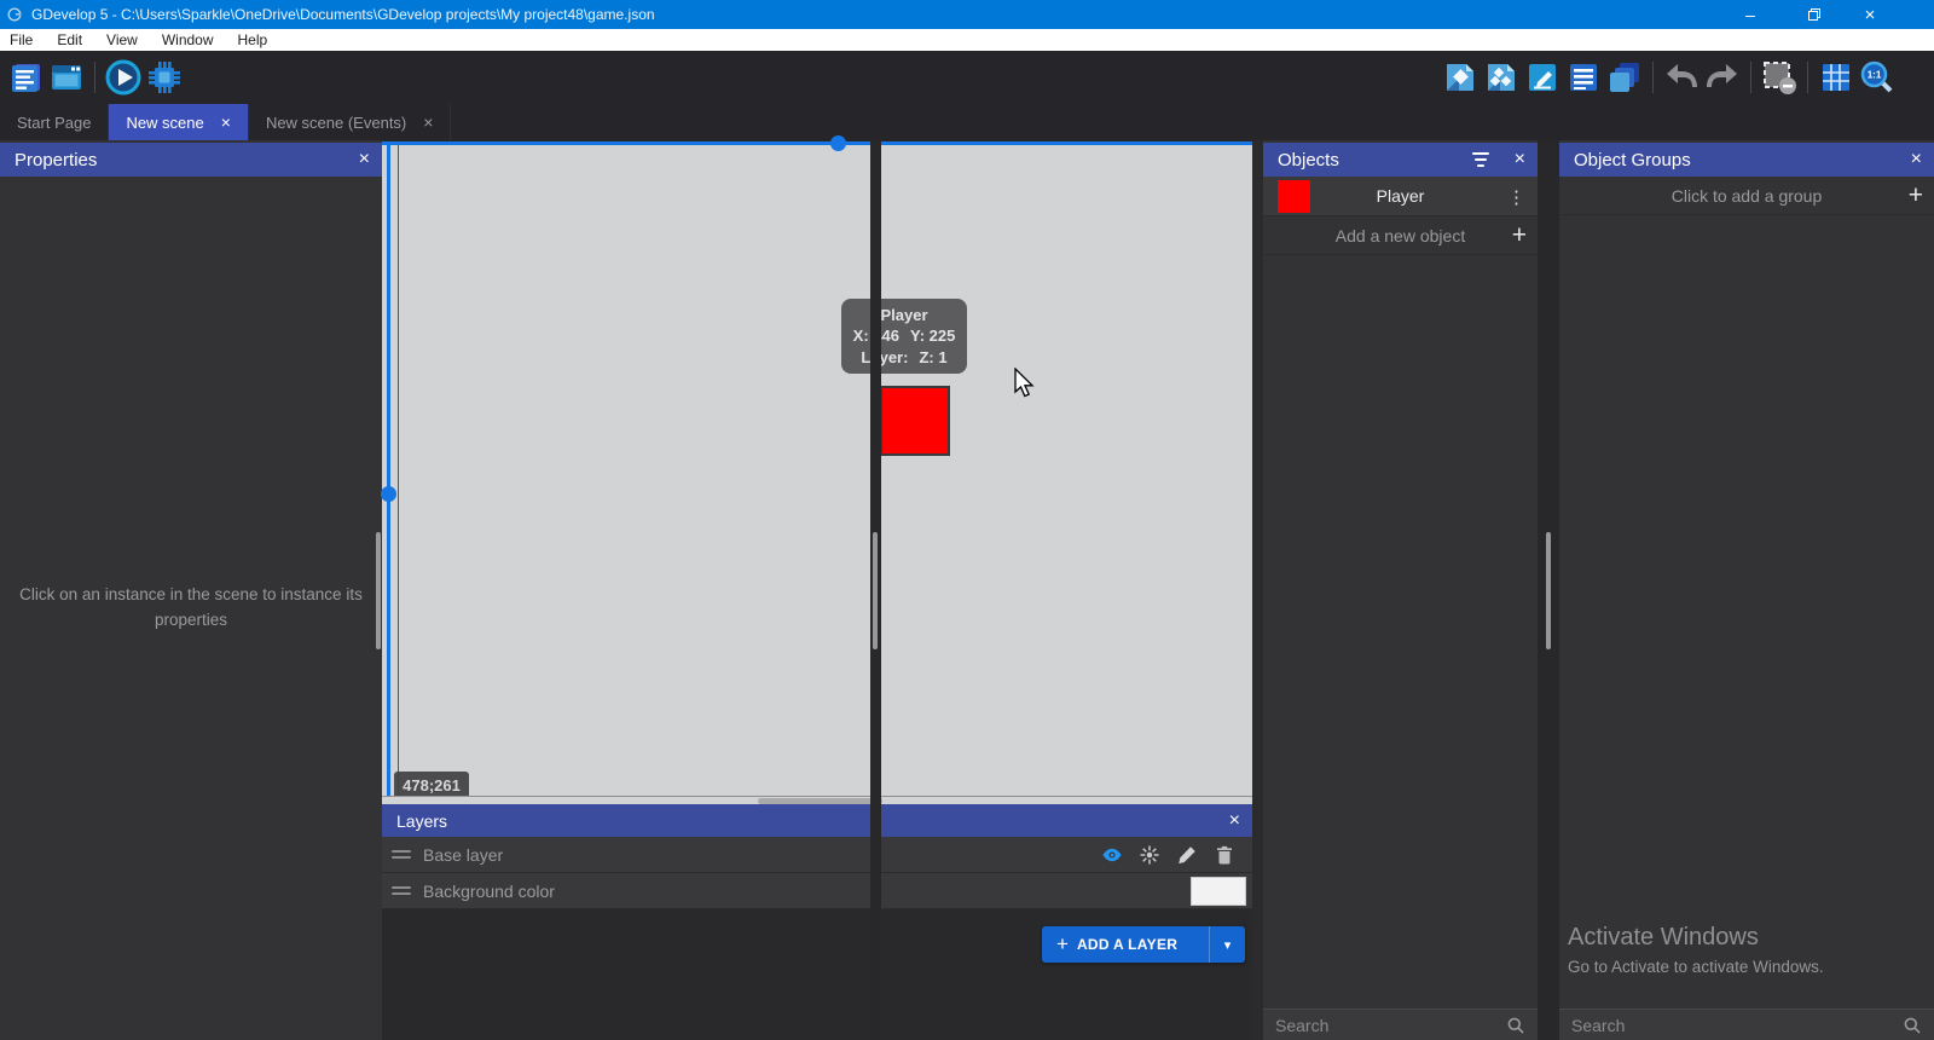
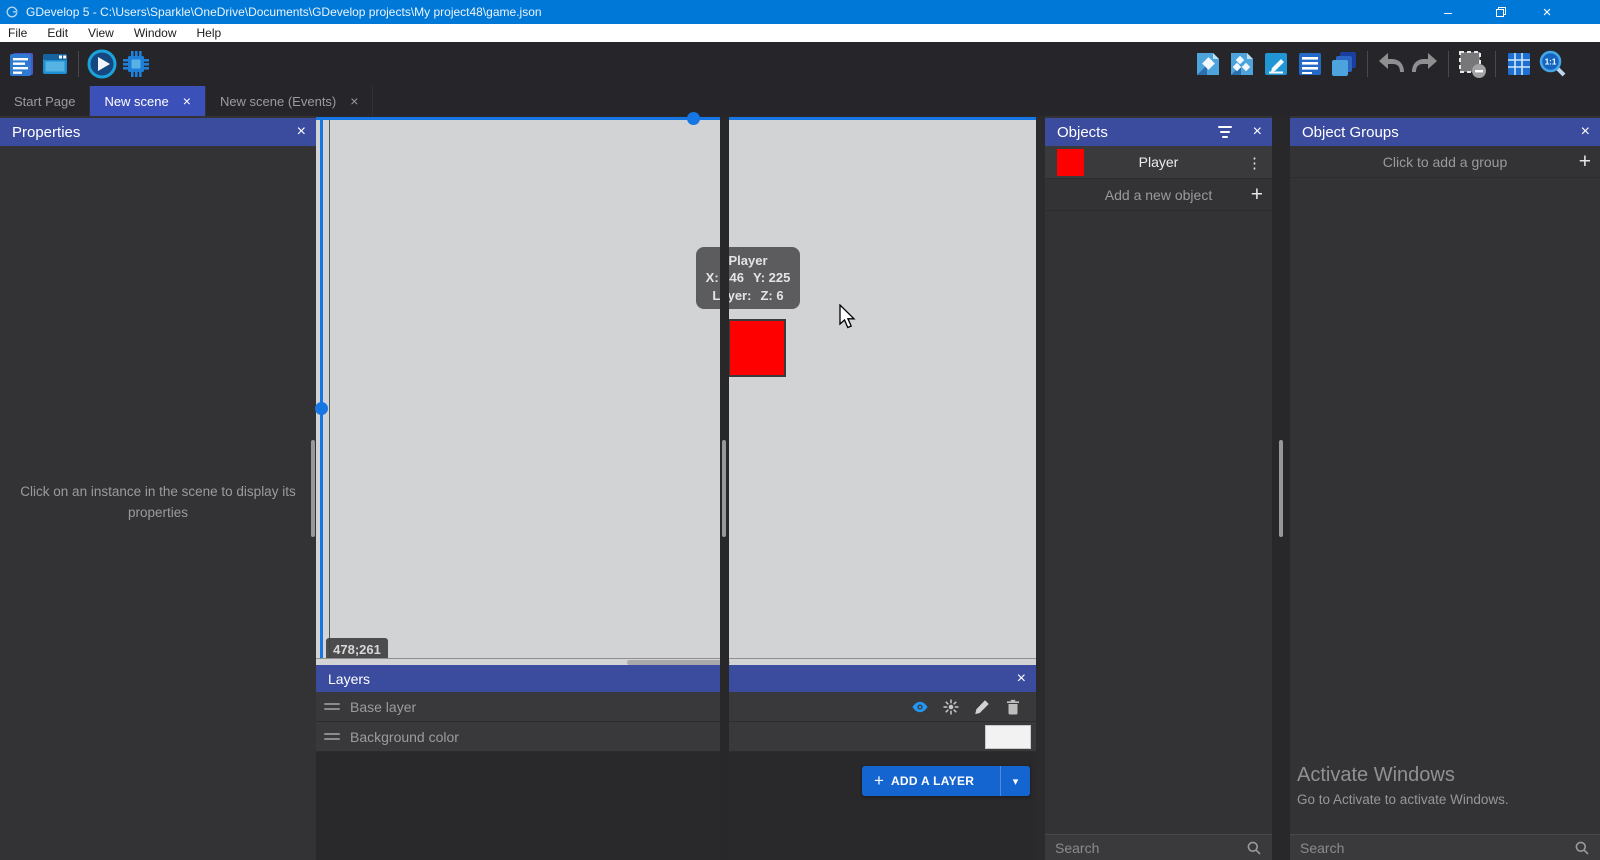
  GDevelop 5 - C:\Users\Sparkle\OneDrive\Documents\GDevelop projects\My project48\game.json
  –
  ×
  File
  Edit
  View
  Window
  Help
  1:1
  Start Page
  New scene
  ×
  New scene (Events)
  ×
  Properties
  ×
- Click on an instance in the scene to instance its properties
+ Click on an instance in the scene to display its properties
  Player
  X:46
  Y: 225
  Lyer:
- Z: 1
+ Z: 6
  478;261
  Layers
  ×
  Base layer
  Background color
  +
  ADD A LAYER
  ▾
  Objects
  ×
  Player
  ⋮
  Add a new object
  +
  Search
  Object Groups
  ×
  Click to add a group
  +
  Activate Windows
  Go to Activate to activate Windows.
  Search
